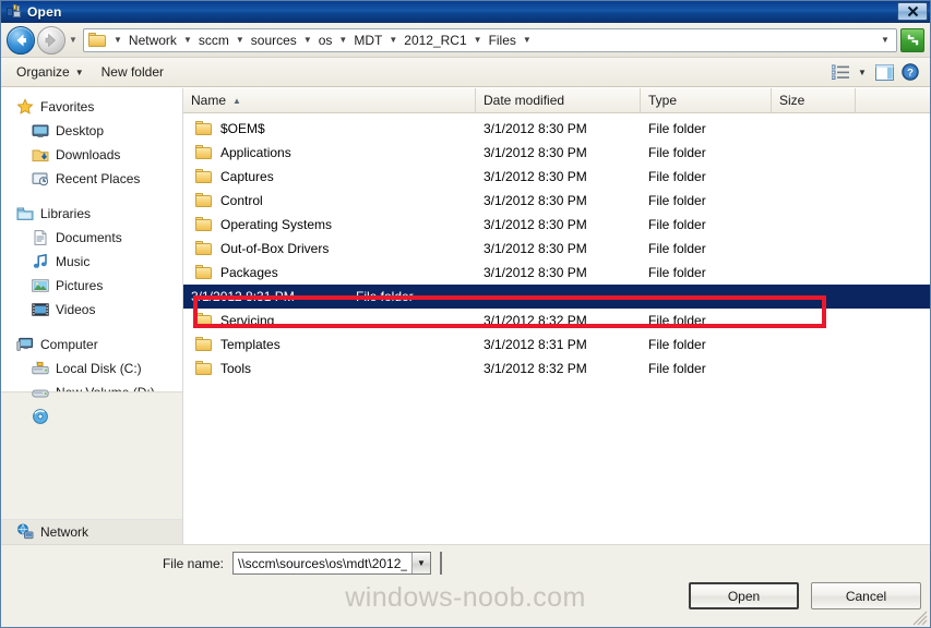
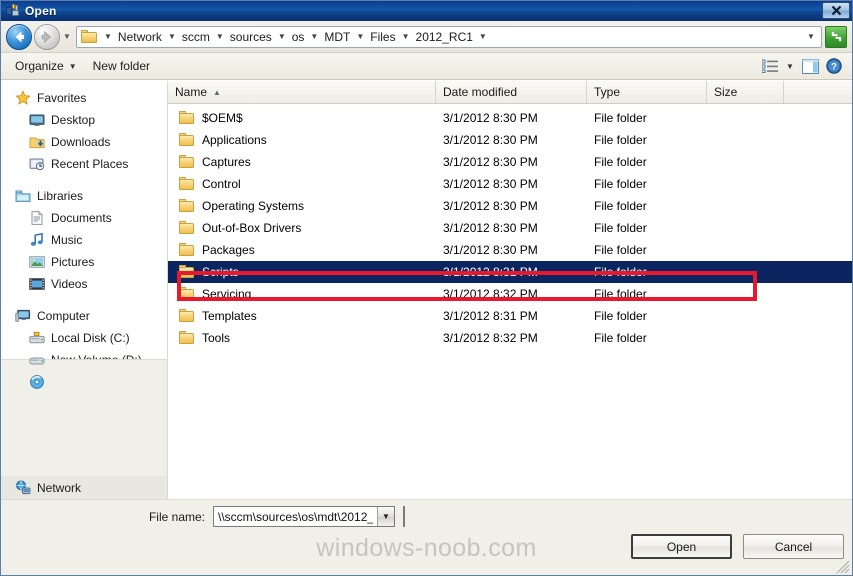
  Open
  ▼
  ▼
  Network
  ▼
  sccm
  ▼
  sources
  ▼
  os
  ▼
  MDT
  ▼
- 2012_RC1
+ Files
  ▼
- Files
+ 2012_RC1
  ▼
  ▼
  Organize
  ▼
  New folder
  ▼
  ?
  Favorites
  Desktop
  Downloads
  Recent Places
  Libraries
  Documents
  Music
  Pictures
  Videos
  Computer
  Local Disk (C:)
  Network
  Name
  ▲
  Date modified
  Type
  Size
  $OEM$
  3/1/2012 8:30 PM
  File folder
  Applications
  3/1/2012 8:30 PM
  File folder
  Captures
  3/1/2012 8:30 PM
  File folder
  Control
  3/1/2012 8:30 PM
  File folder
  Operating Systems
  3/1/2012 8:30 PM
  File folder
  Out-of-Box Drivers
  3/1/2012 8:30 PM
  File folder
  Packages
  3/1/2012 8:30 PM
  File folder
+ Scripts
  3/1/2012 8:31 PM
  File folder
  Servicing
  3/1/2012 8:32 PM
  File folder
  Templates
  3/1/2012 8:31 PM
  File folder
  Tools
  3/1/2012 8:32 PM
  File folder
  File name:
  \\sccm\sources\os\mdt\2012_
  ▼
  windows-noob.com
  Open
  Cancel
